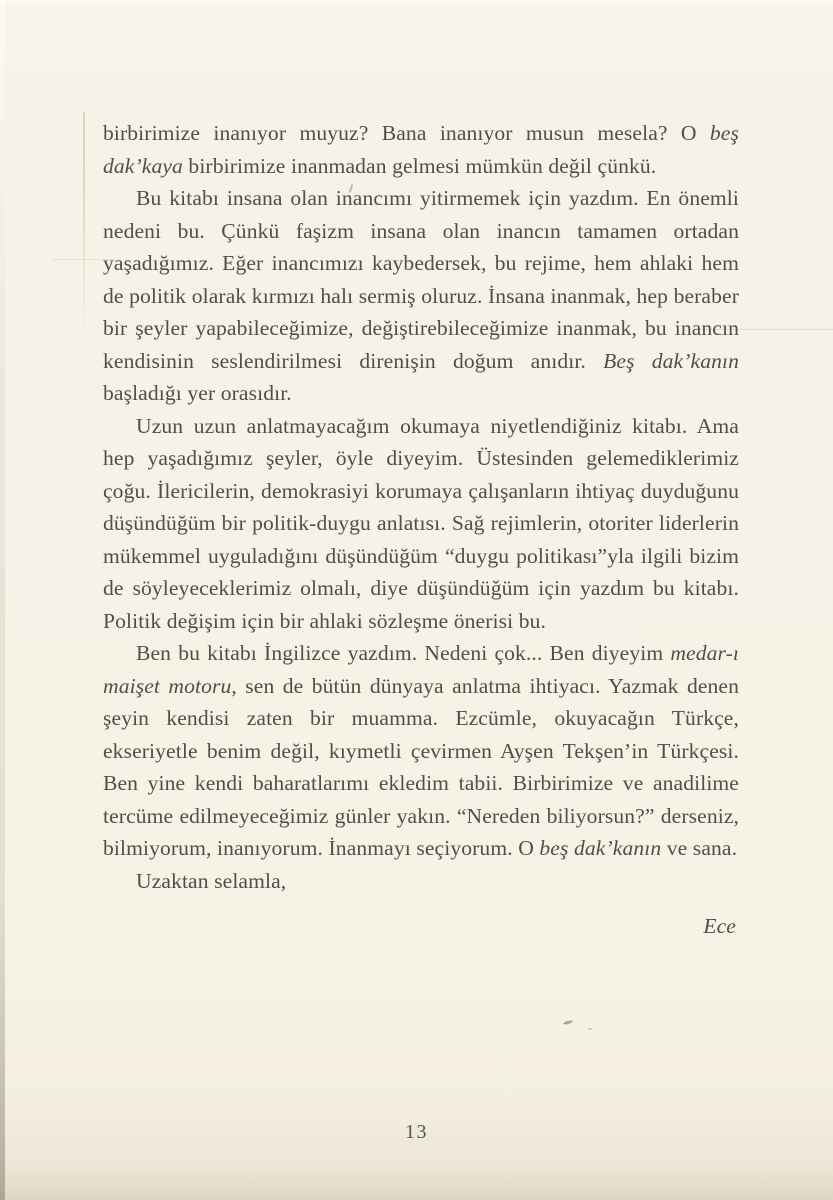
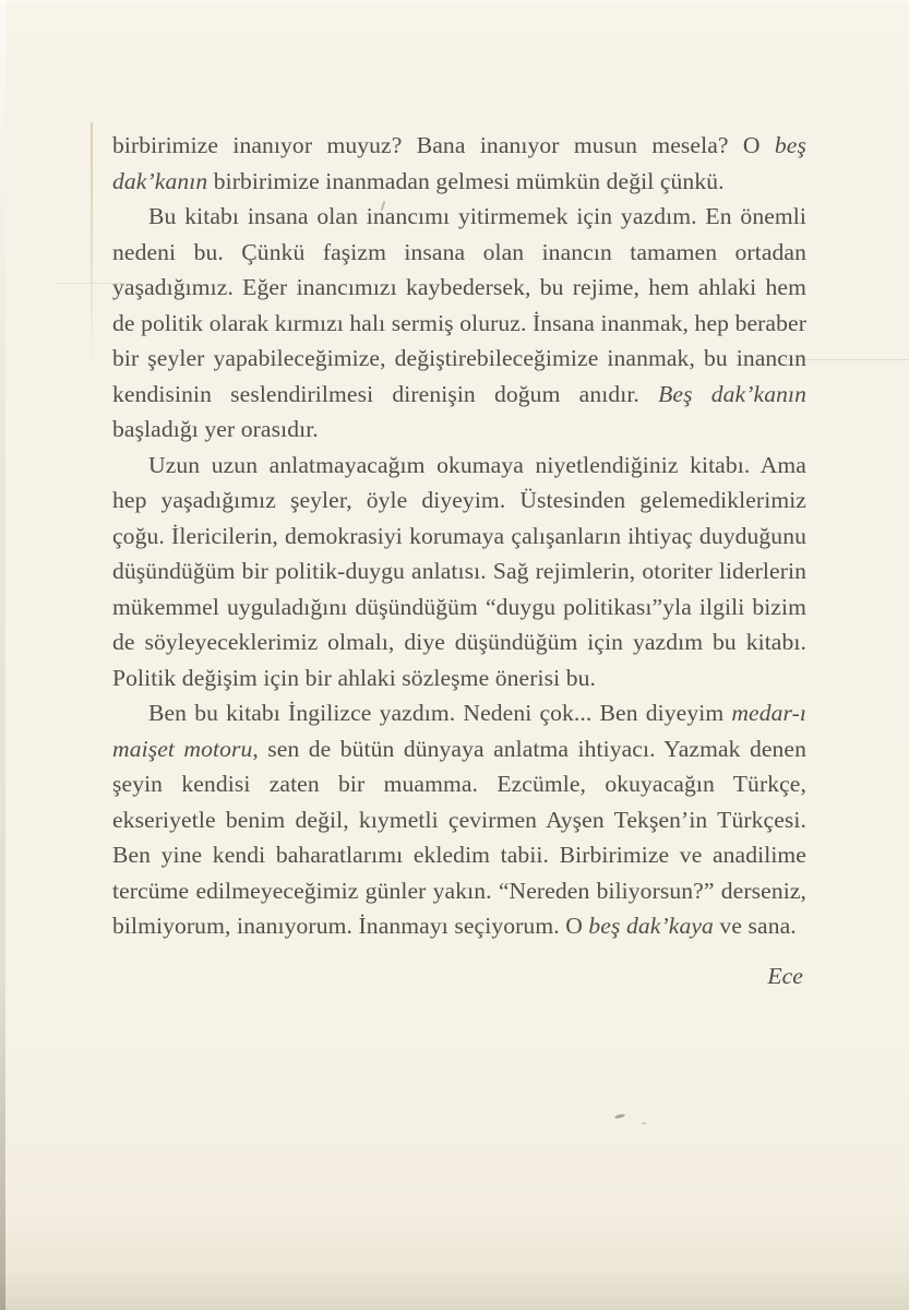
- birbirimize inanıyor muyuz? Bana inanıyor musun mesela? O beş dak’kaya birbirimize inanmadan gelmesi mümkün değil çünkü.
+ birbirimize inanıyor muyuz? Bana inanıyor musun mesela? O beş dak’kanın birbirimize inanmadan gelmesi mümkün değil çünkü.
  Bu kitabı insana olan inancımı yitirmemek için yazdım. En önemli nedeni bu. Çünkü faşizm insana olan inancın tamamen ortadan yaşadığımız. Eğer inancımızı kaybedersek, bu rejime, hem ahlaki hem de politik olarak kırmızı halı sermiş oluruz. İnsana inanmak, hep beraber bir şeyler yapabileceğimize, değiştirebileceğimize inanmak, bu inancın kendisinin seslendirilmesi direnişin doğum anıdır. Beş dak’kanın başladığı yer orasıdır.
  Uzun uzun anlatmayacağım okumaya niyetlendiğiniz kitabı. Ama hep yaşadığımız şeyler, öyle diyeyim. Üstesinden gelemediklerimiz çoğu. İlericilerin, demokrasiyi korumaya çalışanların ihtiyaç duyduğunu düşündüğüm bir politik-duygu anlatısı. Sağ rejimlerin, otoriter liderlerin mükemmel uyguladığını düşündüğüm “duygu politikası”yla ilgili bizim de söyleyeceklerimiz olmalı, diye düşündüğüm için yazdım bu kitabı. Politik değişim için bir ahlaki sözleşme önerisi bu.
- Ben bu kitabı İngilizce yazdım. Nedeni çok... Ben diyeyim medar-ı maişet motoru, sen de bütün dünyaya anlatma ihtiyacı. Yazmak denen şeyin kendisi zaten bir muamma. Ezcümle, okuyacağın Türkçe, ekseriyetle benim değil, kıymetli çevirmen Ayşen Tekşen’in Türkçesi. Ben yine kendi baharatlarımı ekledim tabii. Birbirimize ve anadilime tercüme edilmeyeceğimiz günler yakın. “Nereden biliyorsun?” derseniz, bilmiyorum, inanıyorum. İnanmayı seçiyorum. O beş dak’kanın ve sana.
+ Ben bu kitabı İngilizce yazdım. Nedeni çok... Ben diyeyim medar-ı maişet motoru, sen de bütün dünyaya anlatma ihtiyacı. Yazmak denen şeyin kendisi zaten bir muamma. Ezcümle, okuyacağın Türkçe, ekseriyetle benim değil, kıymetli çevirmen Ayşen Tekşen’in Türkçesi. Ben yine kendi baharatlarımı ekledim tabii. Birbirimize ve anadilime tercüme edilmeyeceğimiz günler yakın. “Nereden biliyorsun?” derseniz, bilmiyorum, inanıyorum. İnanmayı seçiyorum. O beş dak’kaya ve sana.
- Uzaktan selamla,
  Ece
- 13
